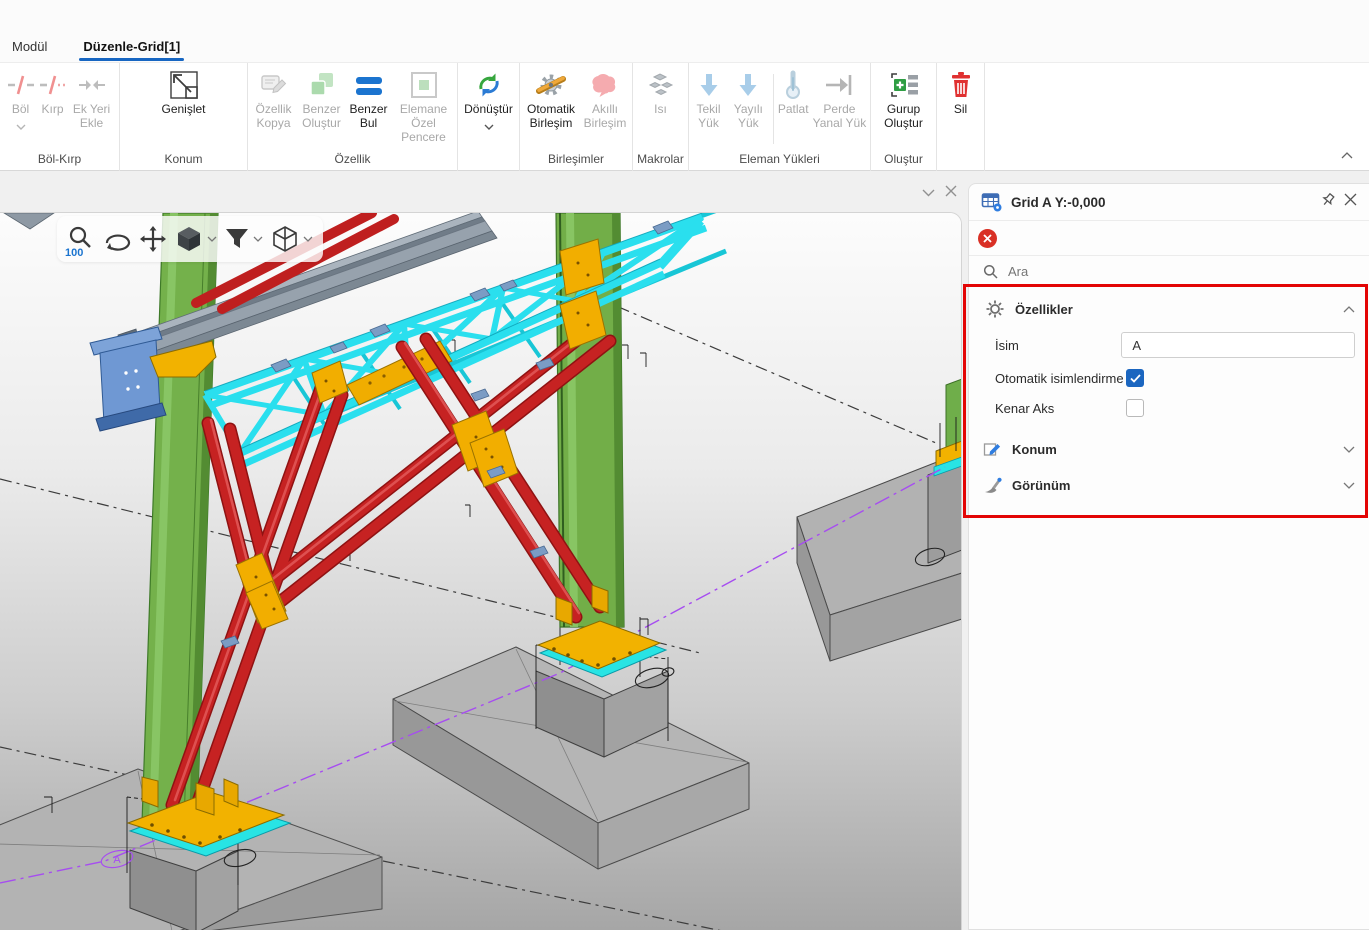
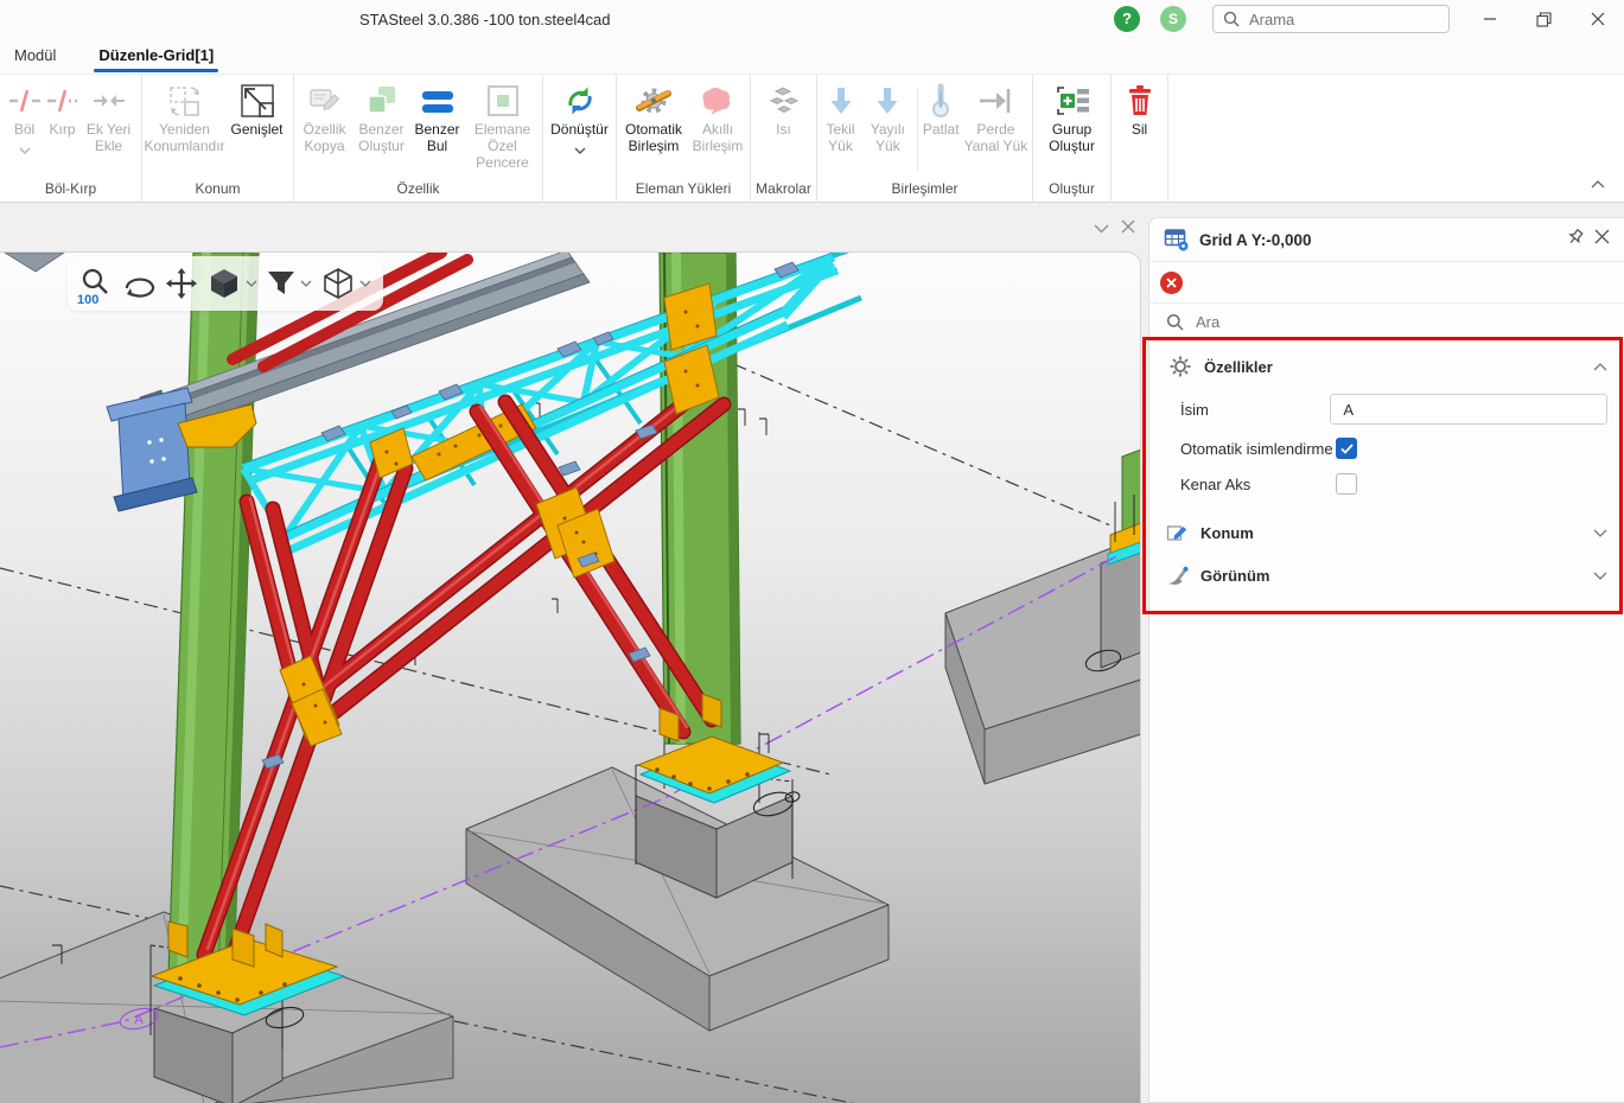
+ STASteel 3.0.386 -100 ton.steel4cad
+ ?
+ S
+ Arama
  Modül
  Düzenle-Grid[1]
  Böl
  Kırp
  Ek Yeri Ekle
  Böl-Kırp
+ Yeniden Konumlandır
  Genişlet
  Konum
  Özellik Kopya
  Benzer Oluştur
  Benzer Bul
  Elemane Özel Pencere
  Özellik
  Dönüştür
  Otomatik Birleşim
  Akıllı Birleşim
- Birleşimler
+ Eleman Yükleri
  Isı
  Makrolar
  Tekil Yük
  Yayılı Yük
  Patlat
  Perde Yanal Yük
- Eleman Yükleri
+ Birleşimler
  Gurup Oluştur
  Oluştur
  Sil
  A
  100
  Grid A Y:-0,000
  Ara
  Özellikler
  İsim
  A
  Otomatik isimlendirme
  Kenar Aks
  Konum
  Görünüm
